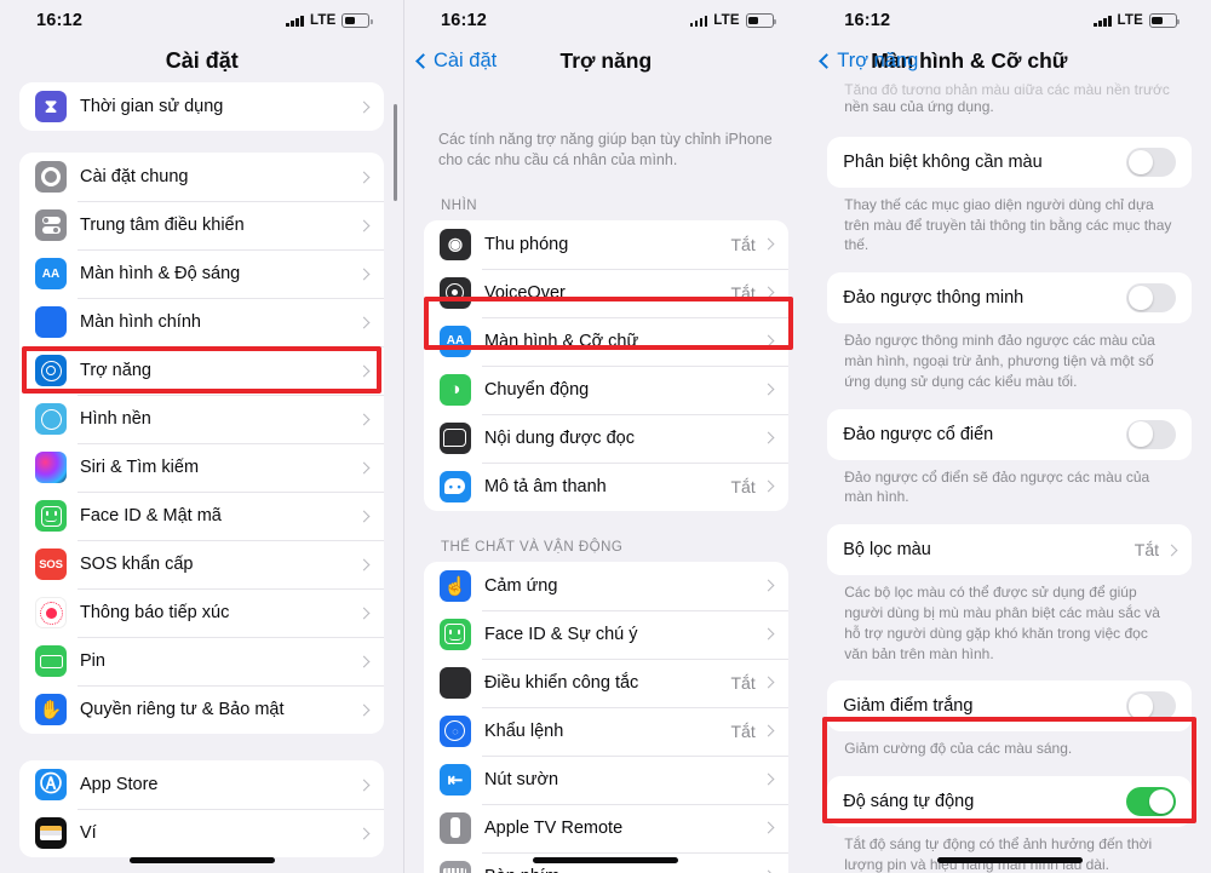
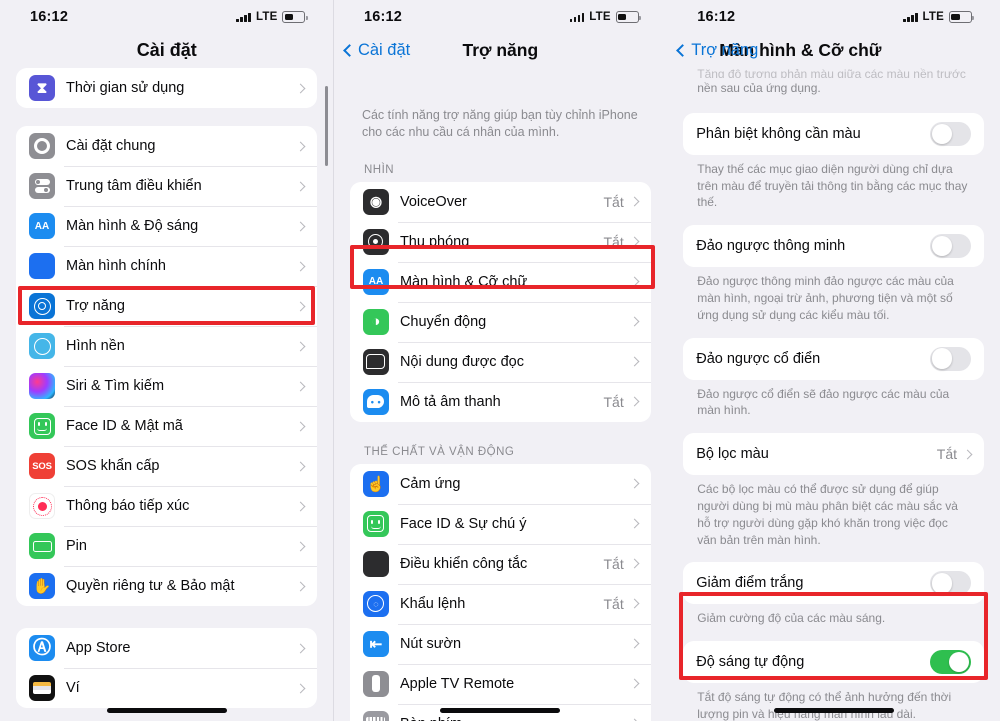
  16:12
  LTE
  Cài đặt
  Thời gian sử dụng
  Cài đặt chung
  Trung tâm điều khiển
  AA
  Màn hình & Độ sáng
  Màn hình chính
  Trợ năng
  Hình nền
  Siri & Tìm kiếm
  Face ID & Mật mã
  SOS
  SOS khẩn cấp
  Thông báo tiếp xúc
  Pin
  Quyền riêng tư & Bảo mật
  App Store
  Ví
  16:12
  LTE
  Cài đặt
  Trợ năng
  Các tính năng trợ năng giúp bạn tùy chỉnh iPhone cho các nhu cầu cá nhân của mình.
  NHÌN
- Thu phóng
+ VoiceOver
  Tắt
- VoiceOver
+ Thu phóng
  Tắt
  AA
  Màn hình & Cỡ chữ
  Chuyển động
  Nội dung được đọc
  Mô tả âm thanh
  Tắt
  THỂ CHẤT VÀ VẬN ĐỘNG
  Cảm ứng
  Face ID & Sự chú ý
  Điều khiển công tắc
  Tắt
  Khẩu lệnh
  Tắt
  Nút sườn
  Apple TV Remote
  16:12
  LTE
  Trợ năng
  Màn hình & Cỡ chữ
  Tăng độ tương phản màu giữa các màu nền trước
  nền sau của ứng dụng.
  Phân biệt không cần màu
  Thay thế các mục giao diện người dùng chỉ dựa trên màu để truyền tải thông tin bằng các mục thay thế.
  Đảo ngược thông minh
  Đảo ngược thông minh đảo ngược các màu của màn hình, ngoại trừ ảnh, phương tiện và một số ứng dụng sử dụng các kiểu màu tối.
  Đảo ngược cổ điển
  Đảo ngược cổ điển sẽ đảo ngược các màu của màn hình.
  Bộ lọc màu
  Tắt
  Các bộ lọc màu có thể được sử dụng để giúp người dùng bị mù màu phân biệt các màu sắc và hỗ trợ người dùng gặp khó khăn trong việc đọc văn bản trên màn hình.
  Giảm điểm trắng
  Giảm cường độ của các màu sáng.
  Độ sáng tự động
  Tắt độ sáng tự động có thể ảnh hưởng đến thời lượng pin và hiệu năng màn hình lâu dài.
